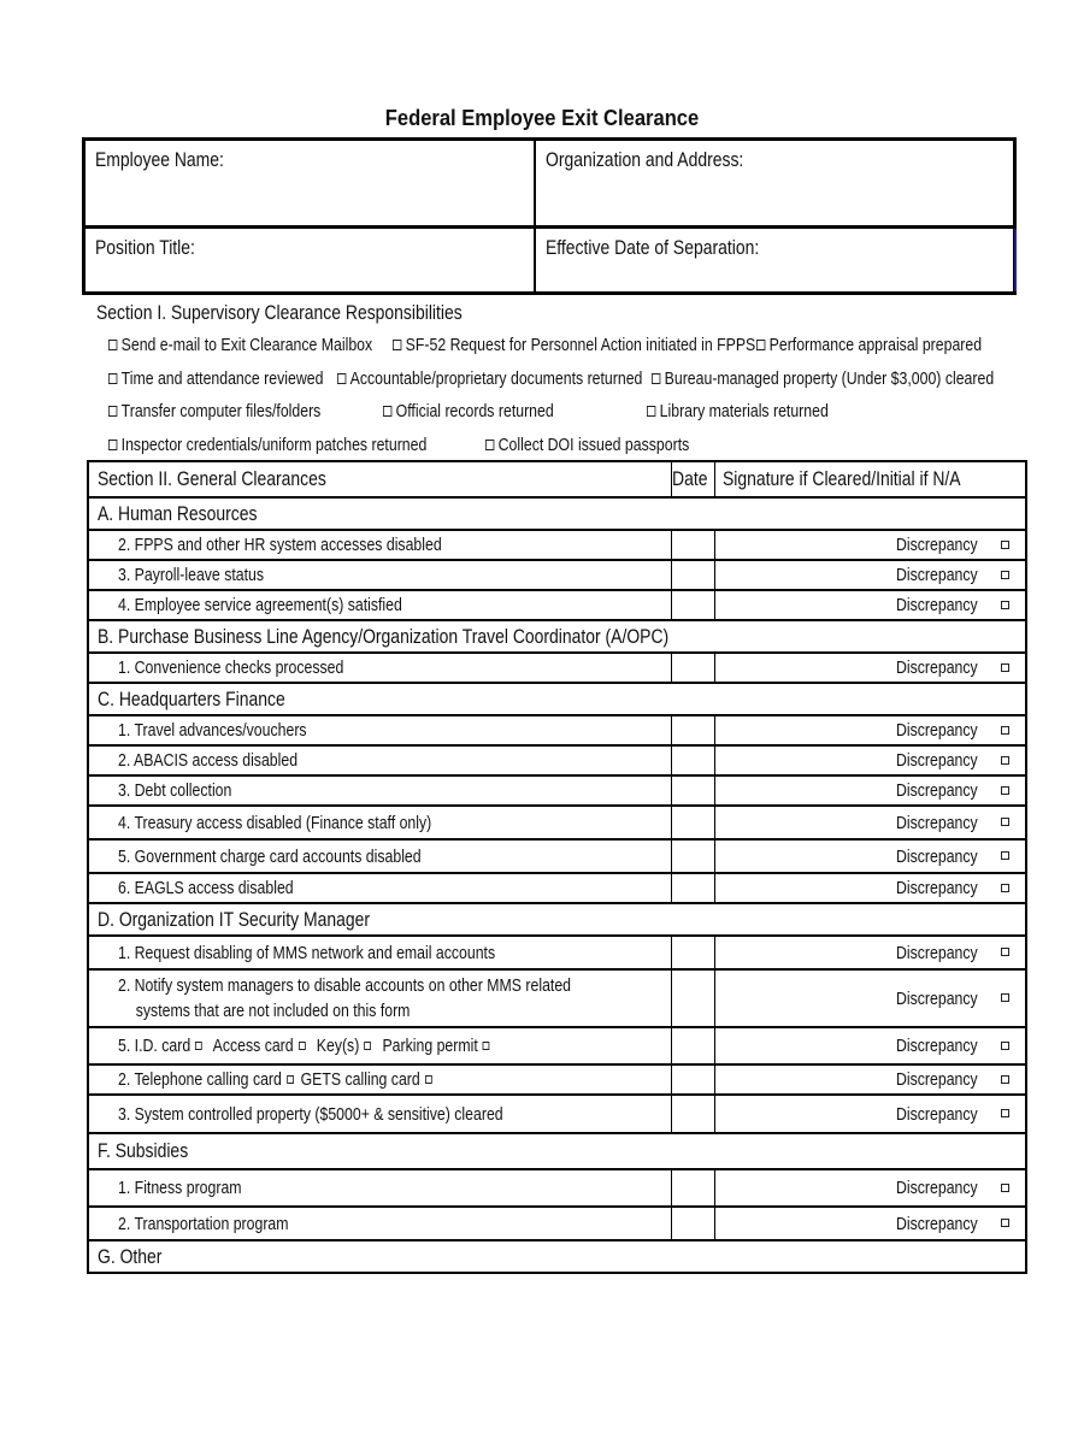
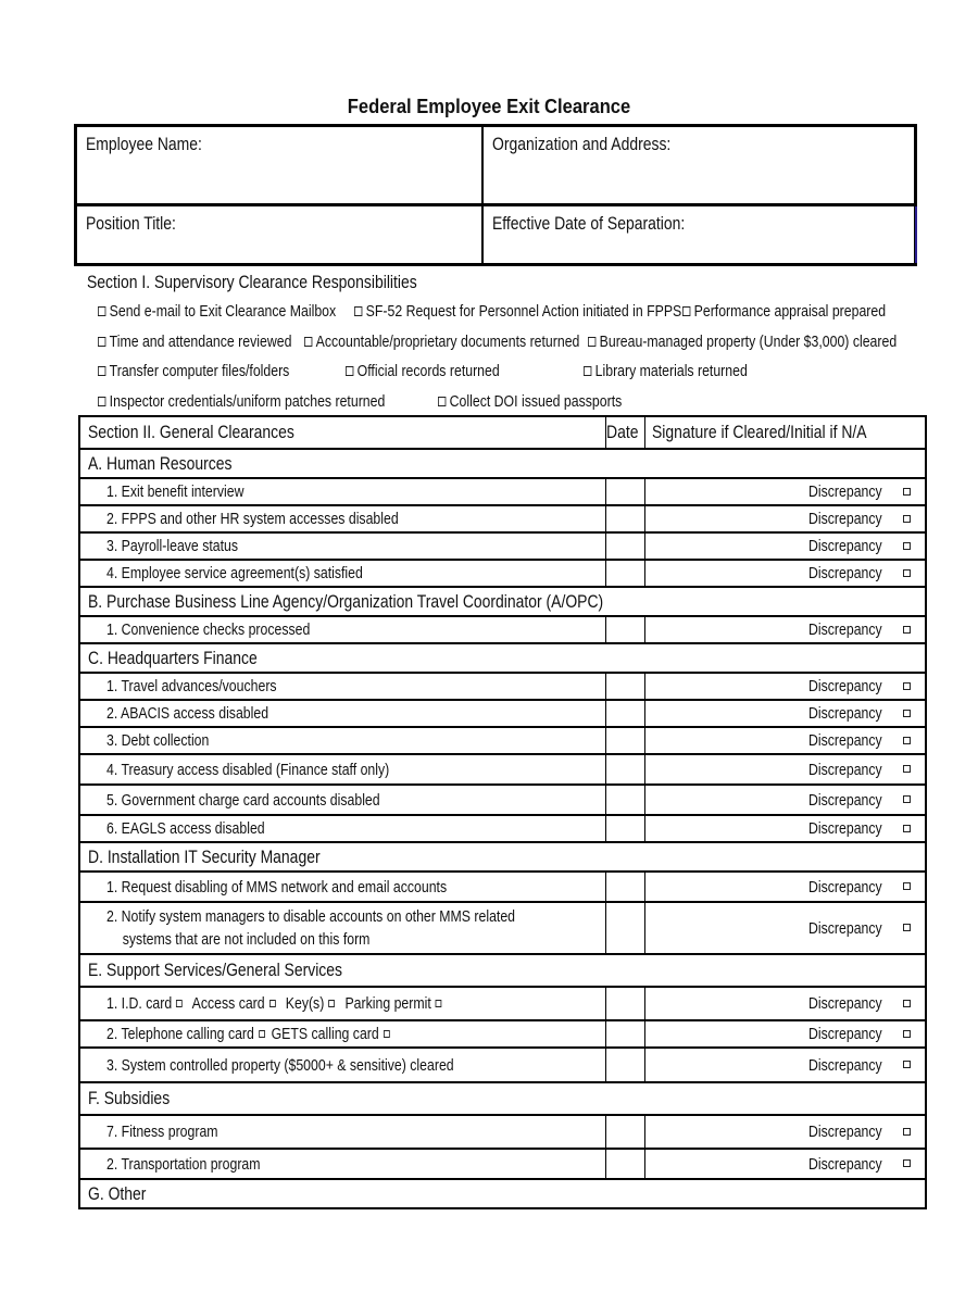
  Federal Employee Exit Clearance
  Employee Name:
  Organization and Address:
  Position Title:
  Effective Date of Separation:
  Section I. Supervisory Clearance Responsibilities
  Send e-mail to Exit Clearance Mailbox
  SF-52 Request for Personnel Action initiated in FPPS
  Performance appraisal prepared
  Time and attendance reviewed
  Accountable/proprietary documents returned
  Bureau-managed property (Under $3,000) cleared
  Transfer computer files/folders
  Official records returned
  Library materials returned
  Inspector credentials/uniform patches returned
  Collect DOI issued passports
  Section II. General Clearances	Date	Signature if Cleared/Initial if N/A
  A. Human Resources
+ 1. Exit benefit interview		Discrepancy
  2. FPPS and other HR system accesses disabled		Discrepancy
  3. Payroll-leave status		Discrepancy
  4. Employee service agreement(s) satisfied		Discrepancy
  B. Purchase Business Line Agency/Organization Travel Coordinator (A/OPC)
  1. Convenience checks processed		Discrepancy
  C. Headquarters Finance
  1. Travel advances/vouchers		Discrepancy
  2. ABACIS access disabled		Discrepancy
  3. Debt collection		Discrepancy
  4. Treasury access disabled (Finance staff only)		Discrepancy
  5. Government charge card accounts disabled		Discrepancy
  6. EAGLS access disabled		Discrepancy
- D. Organization IT Security Manager
+ D. Installation IT Security Manager
  1. Request disabling of MMS network and email accounts		Discrepancy
  2. Notify system managers to disable accounts on other MMS relatedsystems that are not included on this form		Discrepancy
+ E. Support Services/General Services
- 5. I.D. card Access card Key(s) Parking permit		Discrepancy
+ 1. I.D. card Access card Key(s) Parking permit		Discrepancy
  2. Telephone calling card GETS calling card		Discrepancy
  3. System controlled property ($5000+ & sensitive) cleared		Discrepancy
  F. Subsidies
- 1. Fitness program		Discrepancy
+ 7. Fitness program		Discrepancy
  2. Transportation program		Discrepancy
  G. Other
